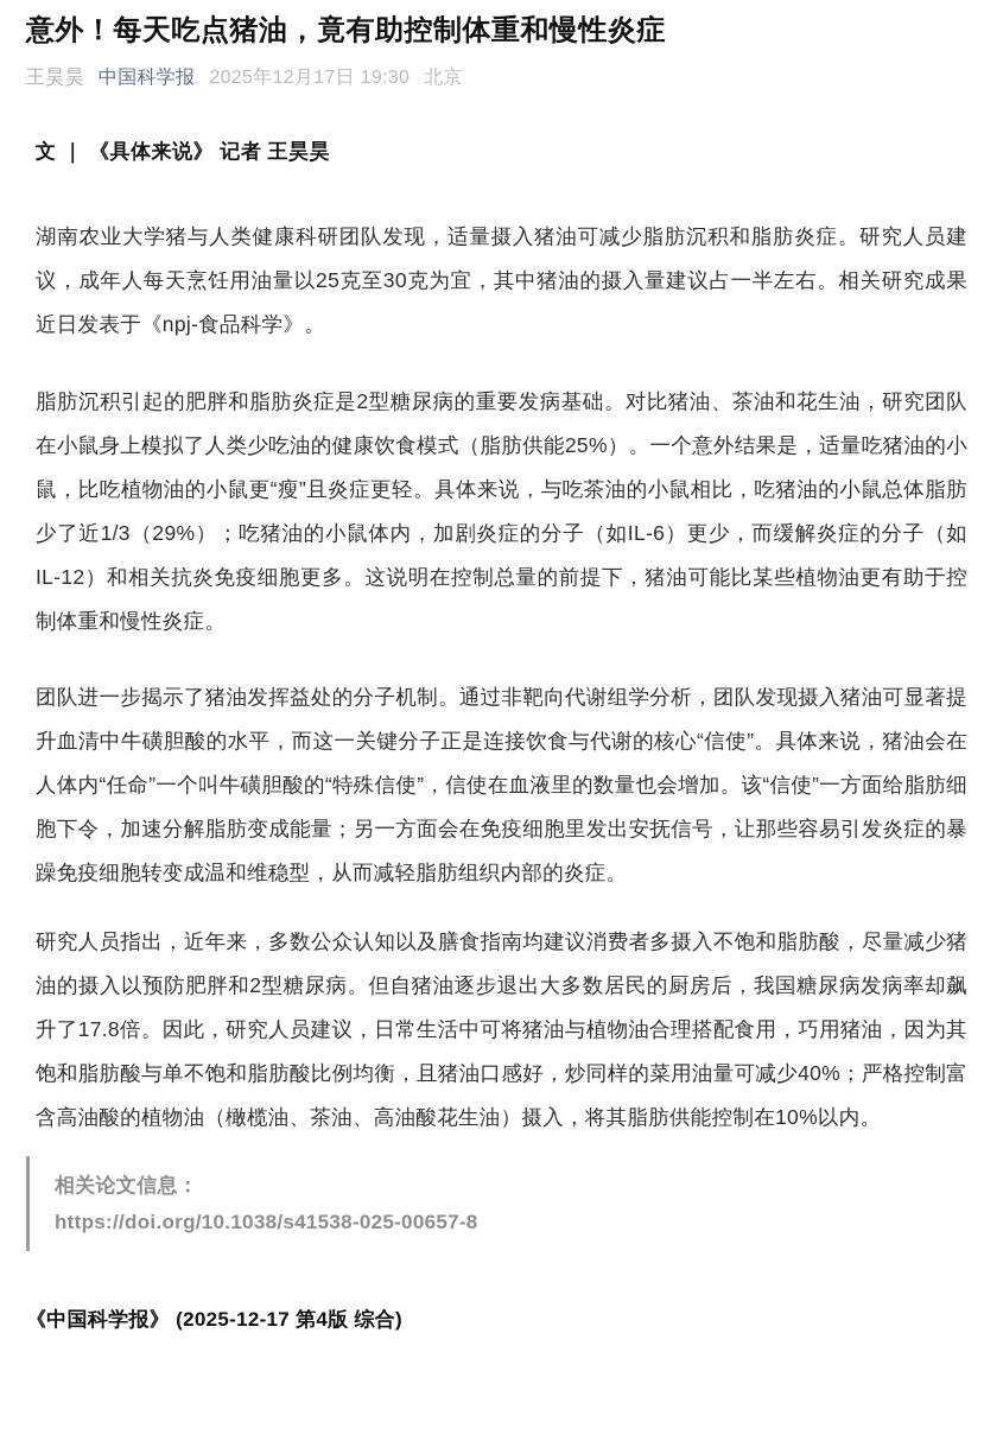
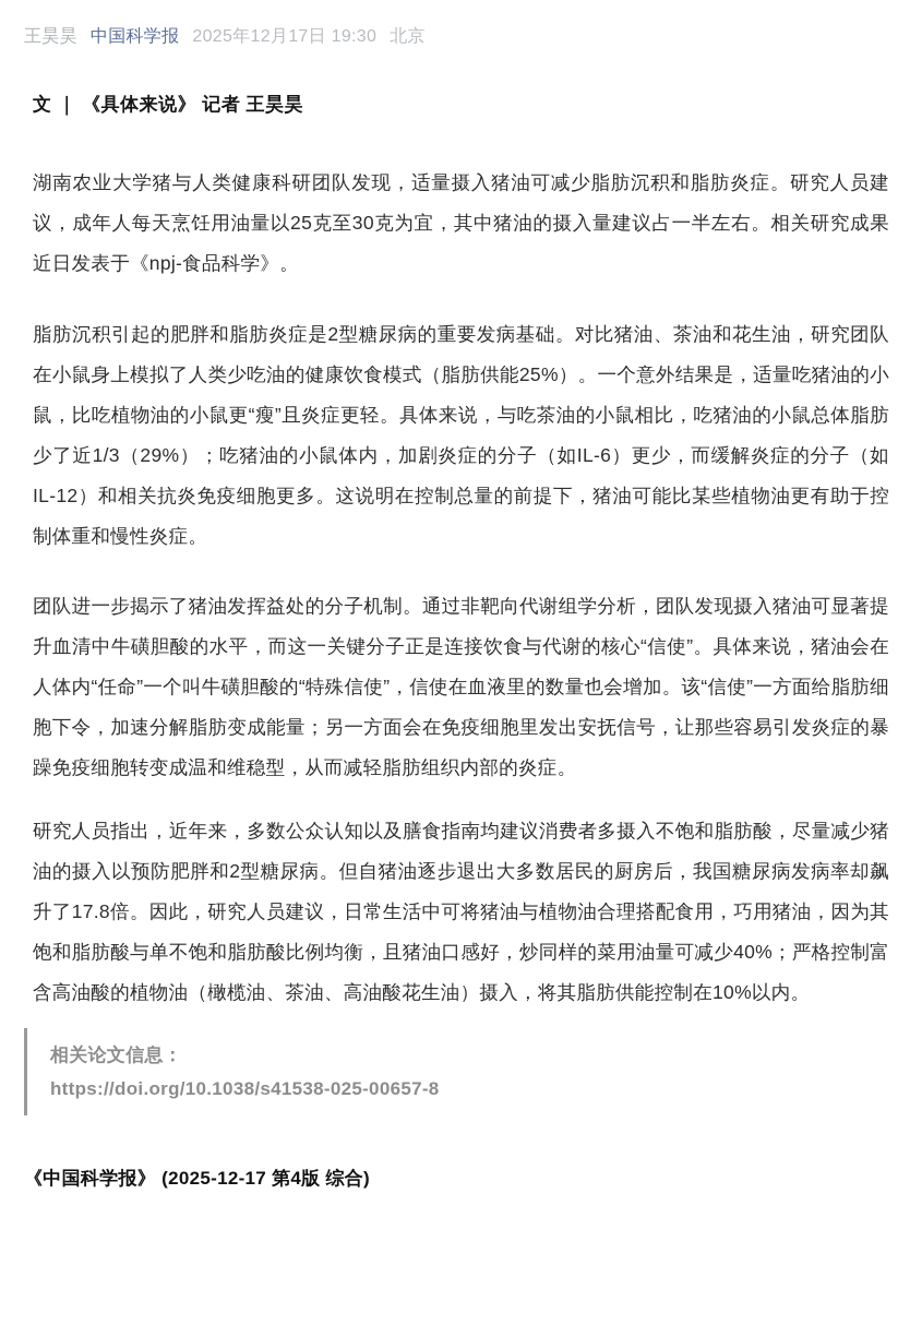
- 意外！每天吃点猪油，竟有助控制体重和慢性炎症
  王昊昊
  中国科学报
  2025年12月17日 19:30
  北京
  文 ｜ 《具体来说》 记者 王昊昊
  湖南农业大学猪与人类健康科研团队发现，适量摄入猪油可减少脂肪沉积和脂肪炎症。研究人员建议，成年人每天烹饪用油量以25克至30克为宜，其中猪油的摄入量建议占一半左右。相关研究成果近日发表于《npj-食品科学》。
  脂肪沉积引起的肥胖和脂肪炎症是2型糖尿病的重要发病基础。对比猪油、茶油和花生油，研究团队在小鼠身上模拟了人类少吃油的健康饮食模式（脂肪供能25%）。一个意外结果是，适量吃猪油的小鼠，比吃植物油的小鼠更“瘦”且炎症更轻。具体来说，与吃茶油的小鼠相比，吃猪油的小鼠总体脂肪少了近1/3（29%）；吃猪油的小鼠体内，加剧炎症的分子（如IL-6）更少，而缓解炎症的分子（如IL-12）和相关抗炎免疫细胞更多。这说明在控制总量的前提下，猪油可能比某些植物油更有助于控制体重和慢性炎症。
  团队进一步揭示了猪油发挥益处的分子机制。通过非靶向代谢组学分析，团队发现摄入猪油可显著提升血清中牛磺胆酸的水平，而这一关键分子正是连接饮食与代谢的核心“信使”。具体来说，猪油会在人体内“任命”一个叫牛磺胆酸的“特殊信使”，信使在血液里的数量也会增加。该“信使”一方面给脂肪细胞下令，加速分解脂肪变成能量；另一方面会在免疫细胞里发出安抚信号，让那些容易引发炎症的暴躁免疫细胞转变成温和维稳型，从而减轻脂肪组织内部的炎症。
  研究人员指出，近年来，多数公众认知以及膳食指南均建议消费者多摄入不饱和脂肪酸，尽量减少猪油的摄入以预防肥胖和2型糖尿病。但自猪油逐步退出大多数居民的厨房后，我国糖尿病发病率却飙升了17.8倍。因此，研究人员建议，日常生活中可将猪油与植物油合理搭配食用，巧用猪油，因为其饱和脂肪酸与单不饱和脂肪酸比例均衡，且猪油口感好，炒同样的菜用油量可减少40%；严格控制富含高油酸的植物油（橄榄油、茶油、高油酸花生油）摄入，将其脂肪供能控制在10%以内。
  相关论文信息：
  https://doi.org/10.1038/s41538-025-00657-8
  《中国科学报》 (2025-12-17 第4版 综合)
